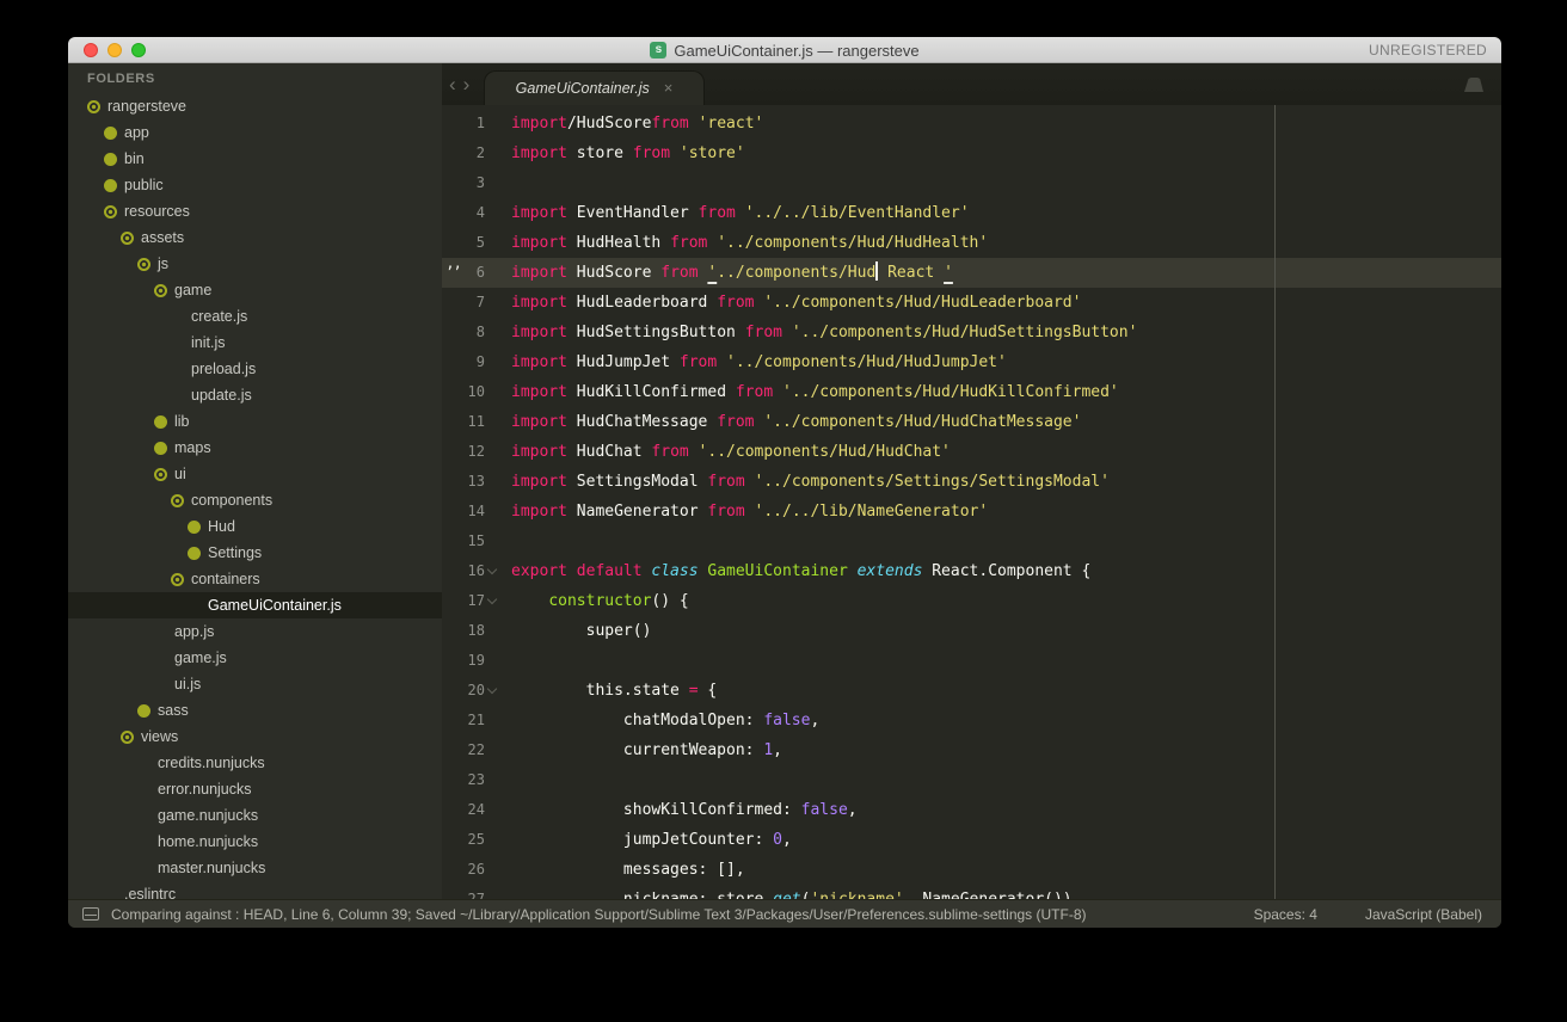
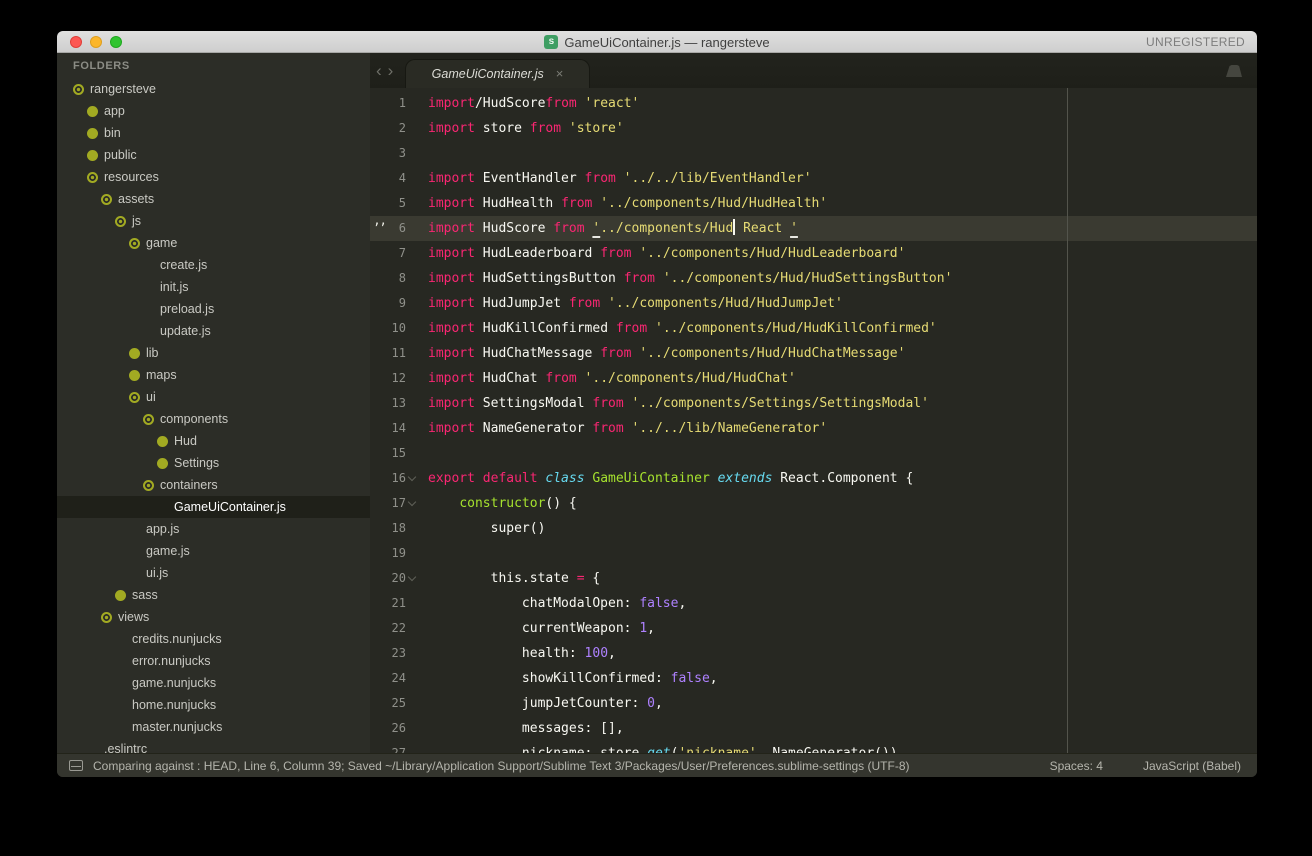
  s
  GameUiContainer.js — rangersteve
  UNREGISTERED
  FOLDERS
  rangersteve
  app
  bin
  public
  resources
  assets
  js
  game
  create.js
  init.js
  preload.js
  update.js
  lib
  maps
  ui
  components
  Hud
  Settings
  containers
  GameUiContainer.js
  app.js
  game.js
  ui.js
  sass
  views
  credits.nunjucks
  error.nunjucks
  game.nunjucks
  home.nunjucks
  master.nunjucks
  .eslintrc
  ‹
  ›
  GameUiContainer.js
  ×
  1
  import/HudScorefrom 'react'
  2
  import store from 'store'
  3
  4
  import EventHandler from '../../lib/EventHandler'
  5
  import HudHealth from '../components/Hud/HudHealth'
  ’’
  6
  import HudScore from '../components/Hud React '
  7
  import HudLeaderboard from '../components/Hud/HudLeaderboard'
  8
  import HudSettingsButton from '../components/Hud/HudSettingsButton'
  9
  import HudJumpJet from '../components/Hud/HudJumpJet'
  10
  import HudKillConfirmed from '../components/Hud/HudKillConfirmed'
  11
  import HudChatMessage from '../components/Hud/HudChatMessage'
  12
  import HudChat from '../components/Hud/HudChat'
  13
  import SettingsModal from '../components/Settings/SettingsModal'
  14
  import NameGenerator from '../../lib/NameGenerator'
  15
  16
  export default class GameUiContainer extends React.Component {
  17
  constructor() {
  18
  super()
  19
  20
  this.state = {
  21
  chatModalOpen: false,
  22
  currentWeapon: 1,
  23
+ health: 100,
  24
  showKillConfirmed: false,
  25
  jumpJetCounter: 0,
  26
  messages: [],
  Comparing against : HEAD, Line 6, Column 39; Saved ~/Library/Application Support/Sublime Text 3/Packages/User/Preferences.sublime-settings (UTF-8)
  Spaces: 4
  JavaScript (Babel)
